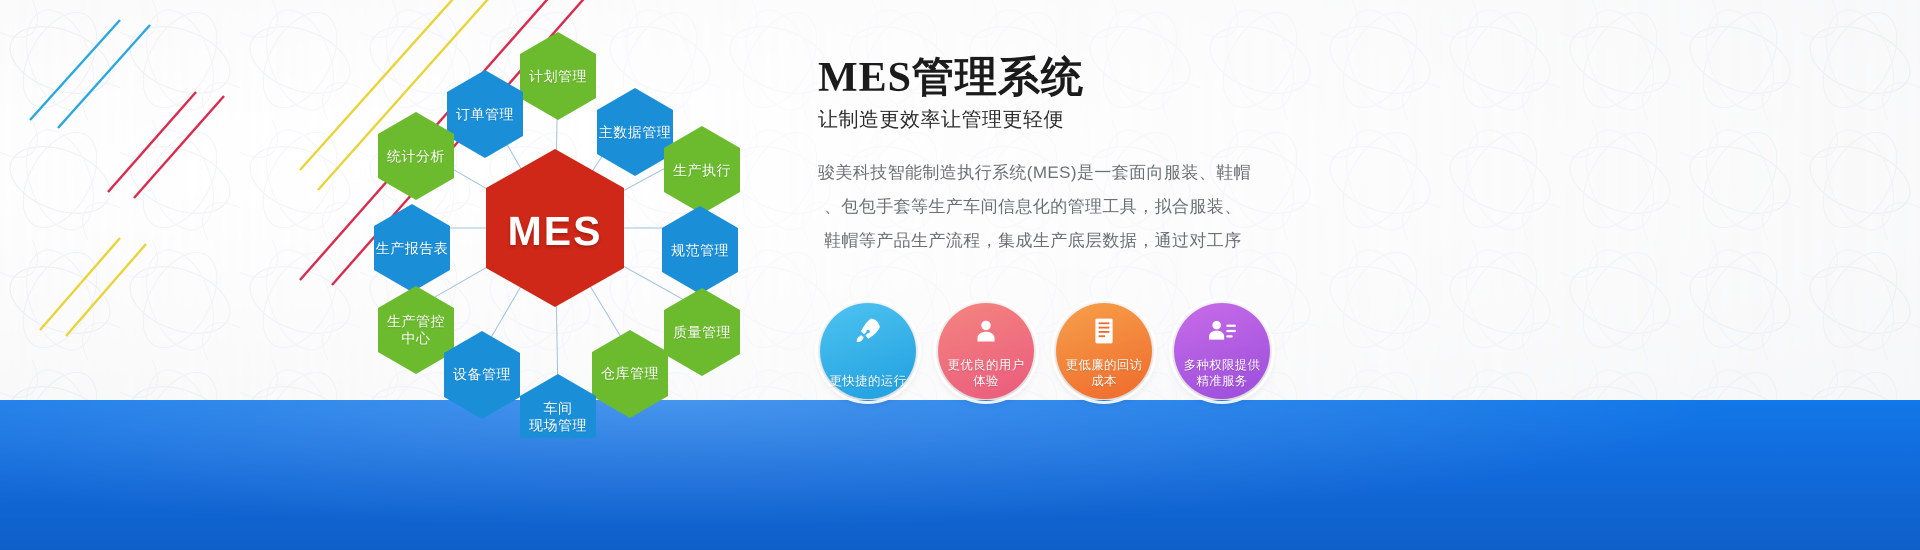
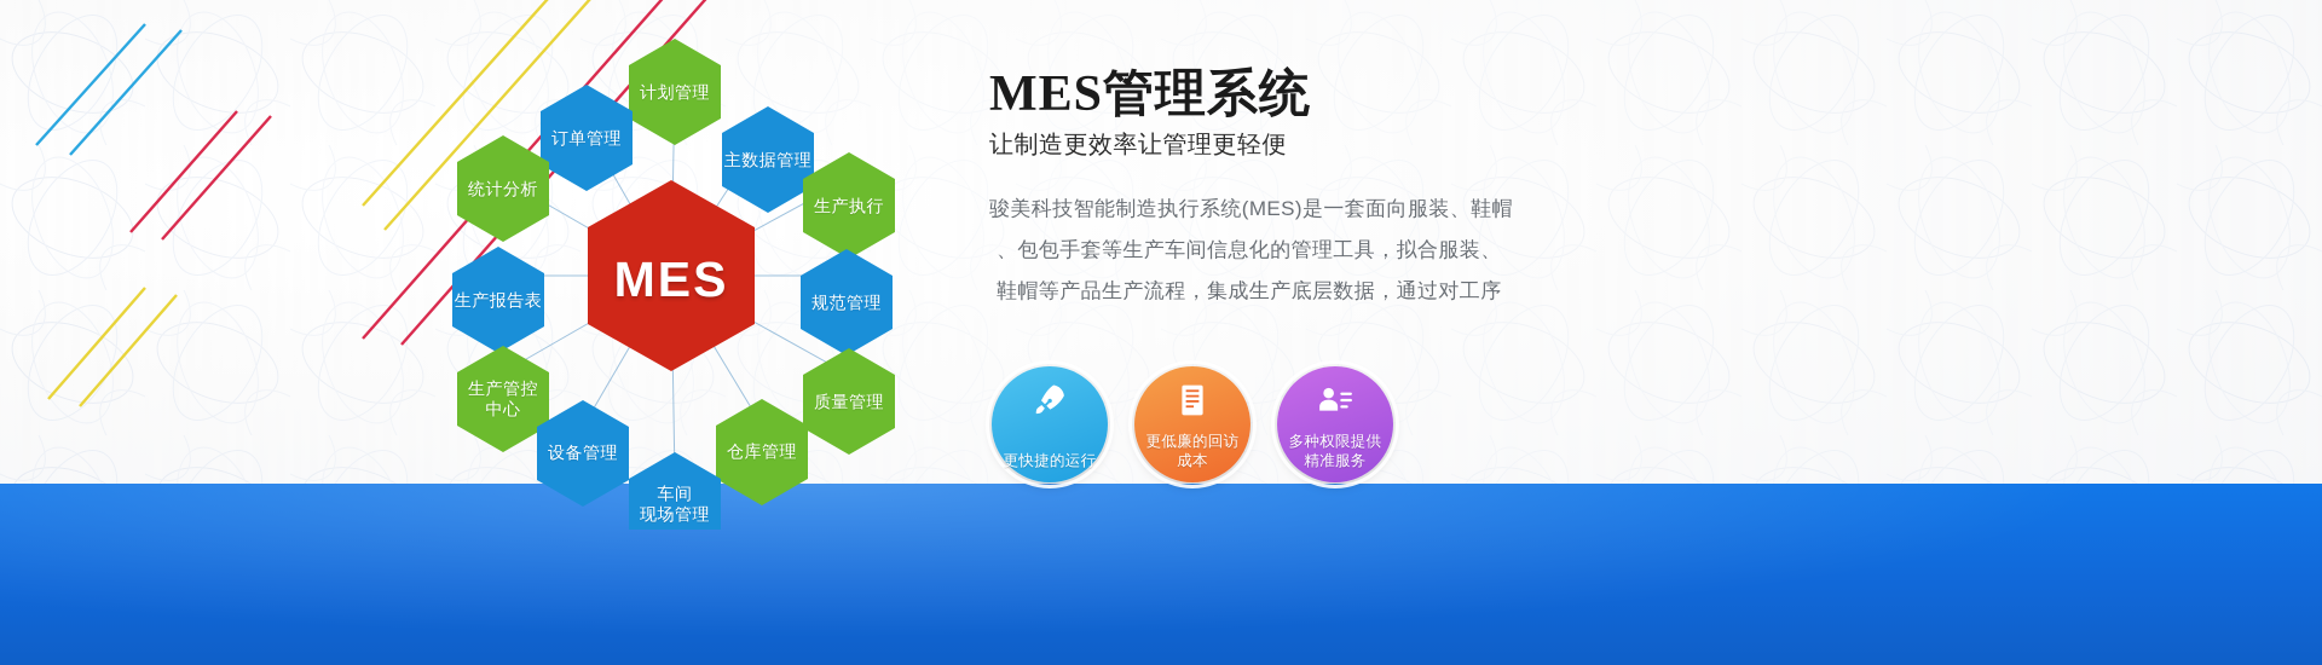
  MES
  计划管理
  订单管理
  主数据管理
  统计分析
  生产执行
  生产报告表
  规范管理
  生产管控
  中心
  质量管理
  设备管理
  仓库管理
  车间
  现场管理
  MES管理系统
  让制造更效率让管理更轻便
  骏美科技智能制造执行系统(MES)是一套面向服装、鞋帽
  、包包手套等生产车间信息化的管理工具，拟合服装、
  鞋帽等产品生产流程，集成生产底层数据，通过对工序
  更快捷的运行
- 更优良的用户
- 体验
  更低廉的回访
  成本
  多种权限提供
  精准服务
